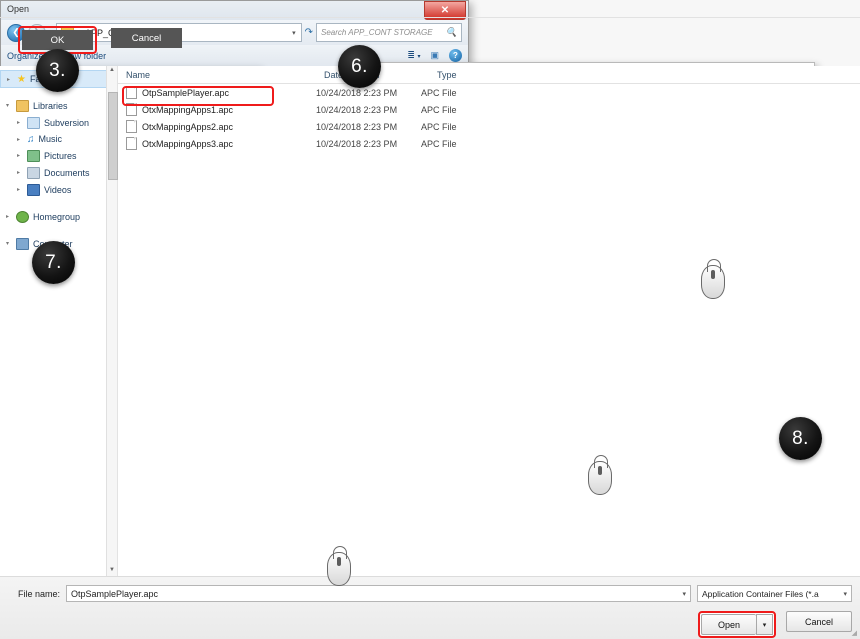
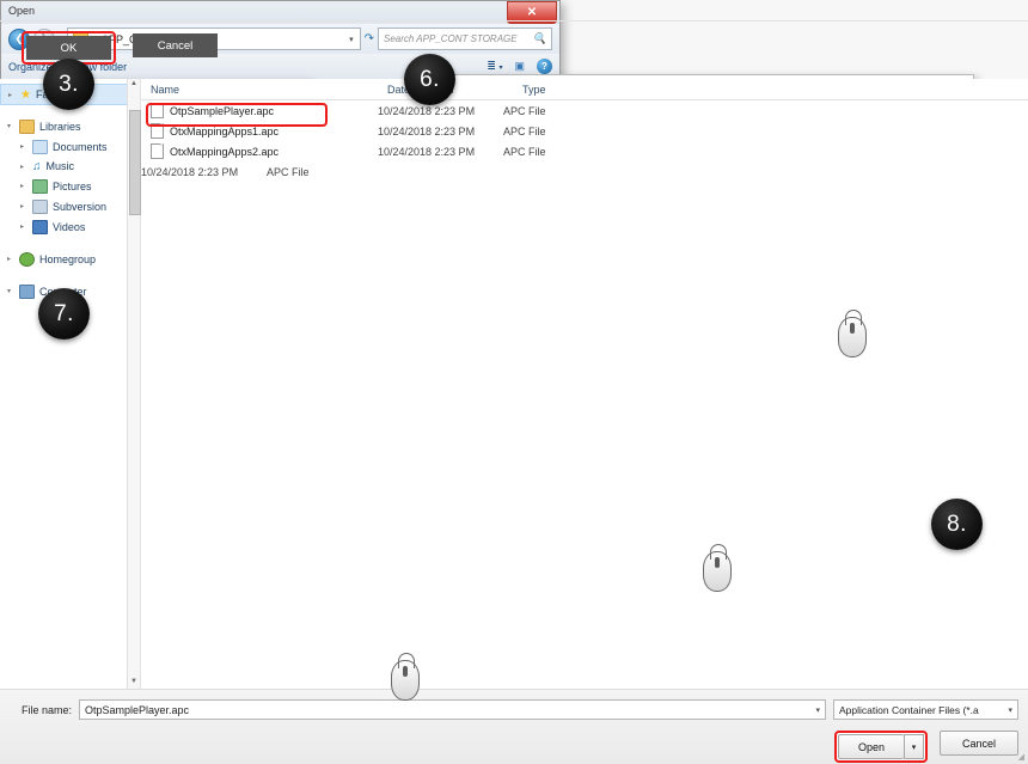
  3.
  6.
  Open
  ✕
  ❮
  ↷
  Search APP_CONT STORAGE
  🔍
  Organiz
  w folder
  ▣
  ?
  ★
  Libraries
- Subversion
+ Documents
  ♫
  Music
  Pictures
- Documents
+ Subversion
  Videos
  Homegroup
  Name
  Type
  OtpSamplePlayer.apc
  10/24/2018 2:23 PM
  APC File
  OtxMappingApps1.apc
  10/24/2018 2:23 PM
  APC File
  OtxMappingApps2.apc
  10/24/2018 2:23 PM
  APC File
- OtxMappingApps3.apc
  10/24/2018 2:23 PM
  APC File
  File name:
  OtpSamplePlayer.apc
  Application Container Files (*.a
  Open
  Cancel
  7.
  OK
  Cancel
  8.
